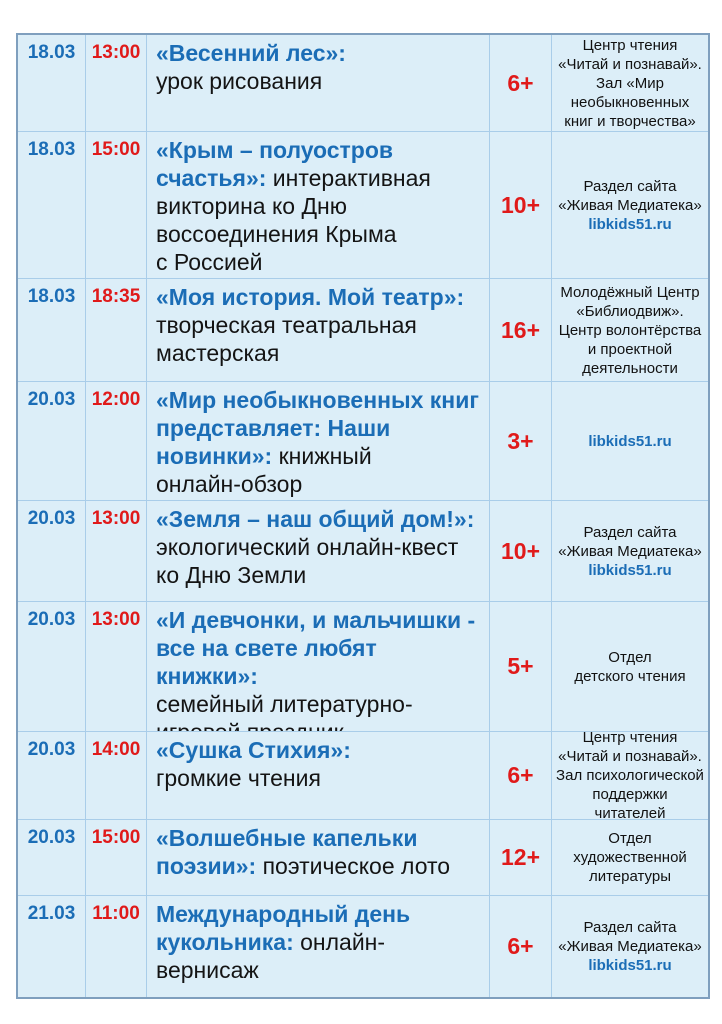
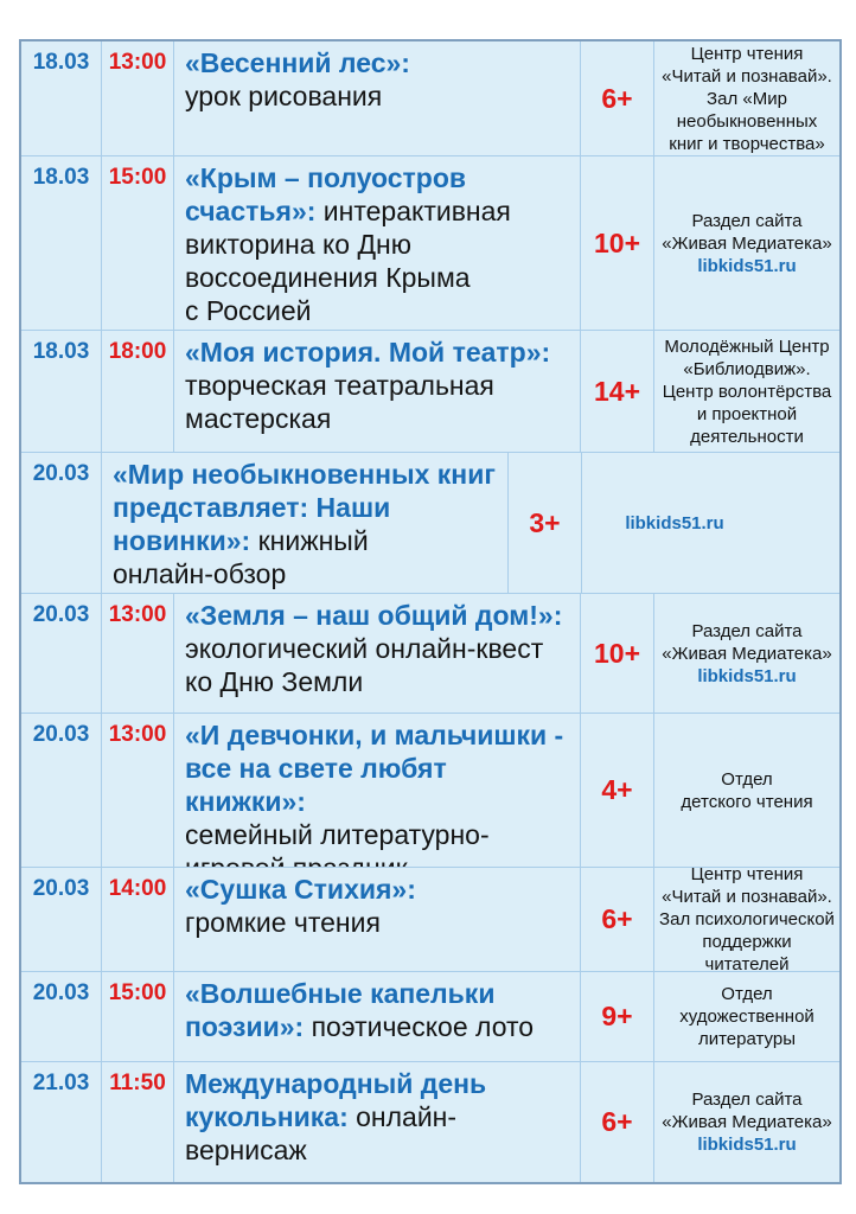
  18.03
  13:00
  «Весенний лес»:
  урок рисования
  6+
  Центр чтения
  «Читай и познавай».
  Зал «Мир
  необыкновенных
  книг и творчества»
  18.03
  15:00
  «Крым – полуостров
  счастья»: интерактивная
  викторина ко Дню
  воссоединения Крыма
  с Россией
  10+
  Раздел сайта
  «Живая Медиатека»
  libkids51.ru
  18.03
- 18:35
+ 18:00
  «Моя история. Мой театр»:
  творческая театральная
  мастерская
- 16+
+ 14+
  Молодёжный Центр
  «Библиодвиж».
  Центр волонтёрства
  и проектной
  деятельности
  20.03
- 12:00
  «Мир необыкновенных книг
  представляет: Наши
  новинки»: книжный
  онлайн-обзор
  3+
  libkids51.ru
  20.03
  13:00
  «Земля – наш общий дом!»:
  экологический онлайн-квест
  ко Дню Земли
  10+
  Раздел сайта
  «Живая Медиатека»
  libkids51.ru
  20.03
  13:00
  «И девчонки, и мальчишки -
  все на свете любят книжки»:
  семейный литературно-
- 5+
+ 4+
  Отдел
  детского чтения
  20.03
  14:00
  «Сушка Стихия»:
  громкие чтения
  6+
  Центр чтения
  «Читай и познавай».
  Зал психологической
  поддержки читателей
  20.03
  15:00
  «Волшебные капельки
  поэзии»: поэтическое лото
- 12+
+ 9+
  Отдел
  художественной
  литературы
  21.03
- 11:00
+ 11:50
  Международный день
  кукольника: онлайн-
  вернисаж
  6+
  Раздел сайта
  «Живая Медиатека»
  libkids51.ru
